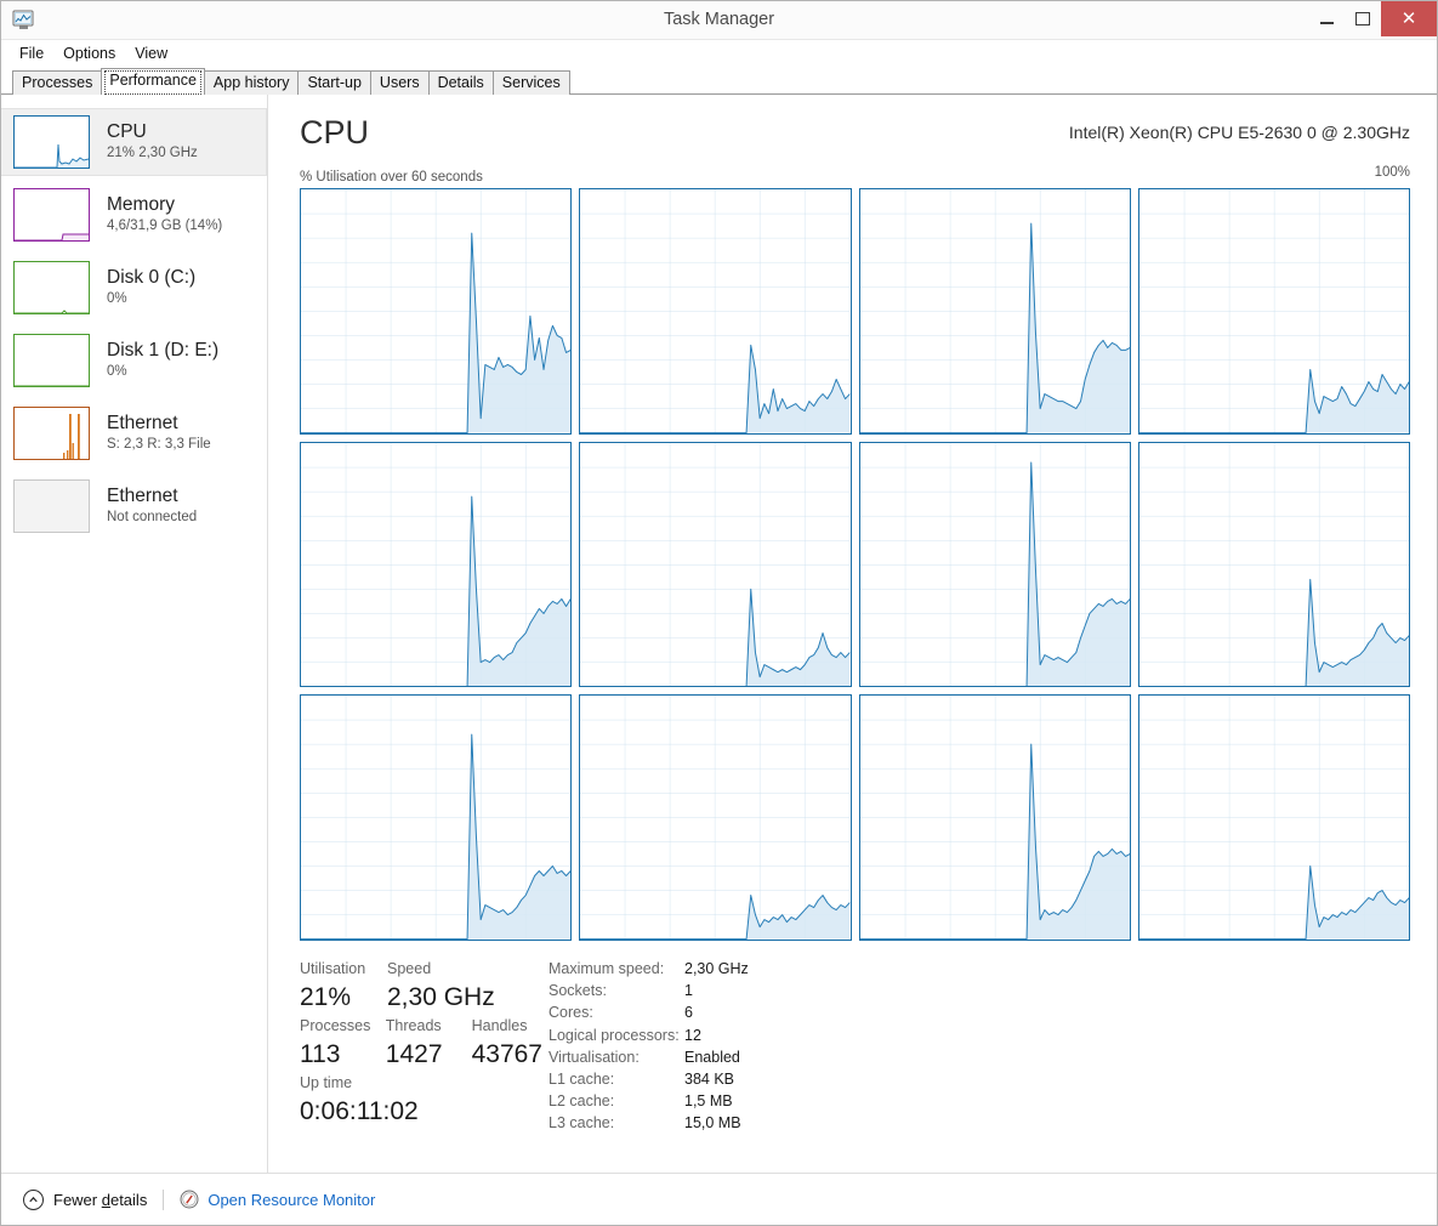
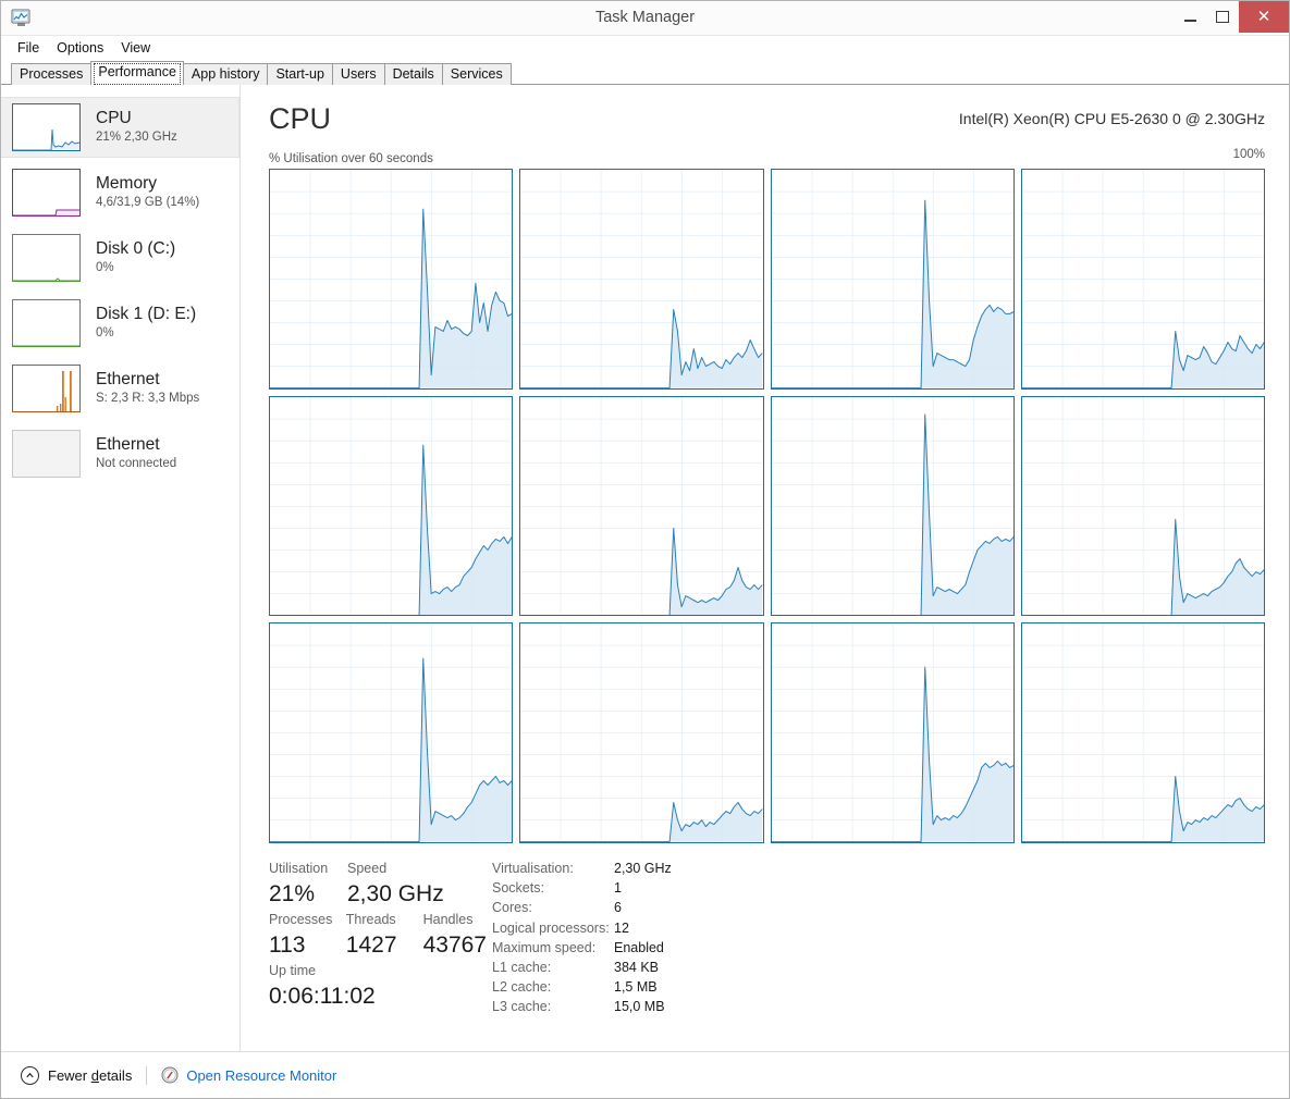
  Task Manager
  ✕
  File
  Options
  View
  Processes
  Performance
  App history
  Start-up
  Users
  Details
  Services
  CPU
  21% 2,30 GHz
  Memory
  4,6/31,9 GB (14%)
  Disk 0 (C:)
  0%
  Disk 1 (D: E:)
  0%
  Ethernet
- S: 2,3 R: 3,3 File
+ S: 2,3 R: 3,3 Mbps
  Ethernet
  Not connected
  CPU
  Intel(R) Xeon(R) CPU E5-2630 0 @ 2.30GHz
  % Utilisation over 60 seconds
  100%
  Utilisation
  21%
  Speed
  2,30 GHz
  Processes
  113
  Threads
  1427
  Handles
  43767
  Up time
  0:06:11:02
- Maximum speed:
+ Virtualisation:
  2,30 GHz
  Sockets:
  1
  Cores:
  6
  Logical processors:
  12
- Virtualisation:
+ Maximum speed:
  Enabled
  L1 cache:
  384 KB
  L2 cache:
  1,5 MB
  L3 cache:
  15,0 MB
  Fewer details
  Open Resource Monitor
